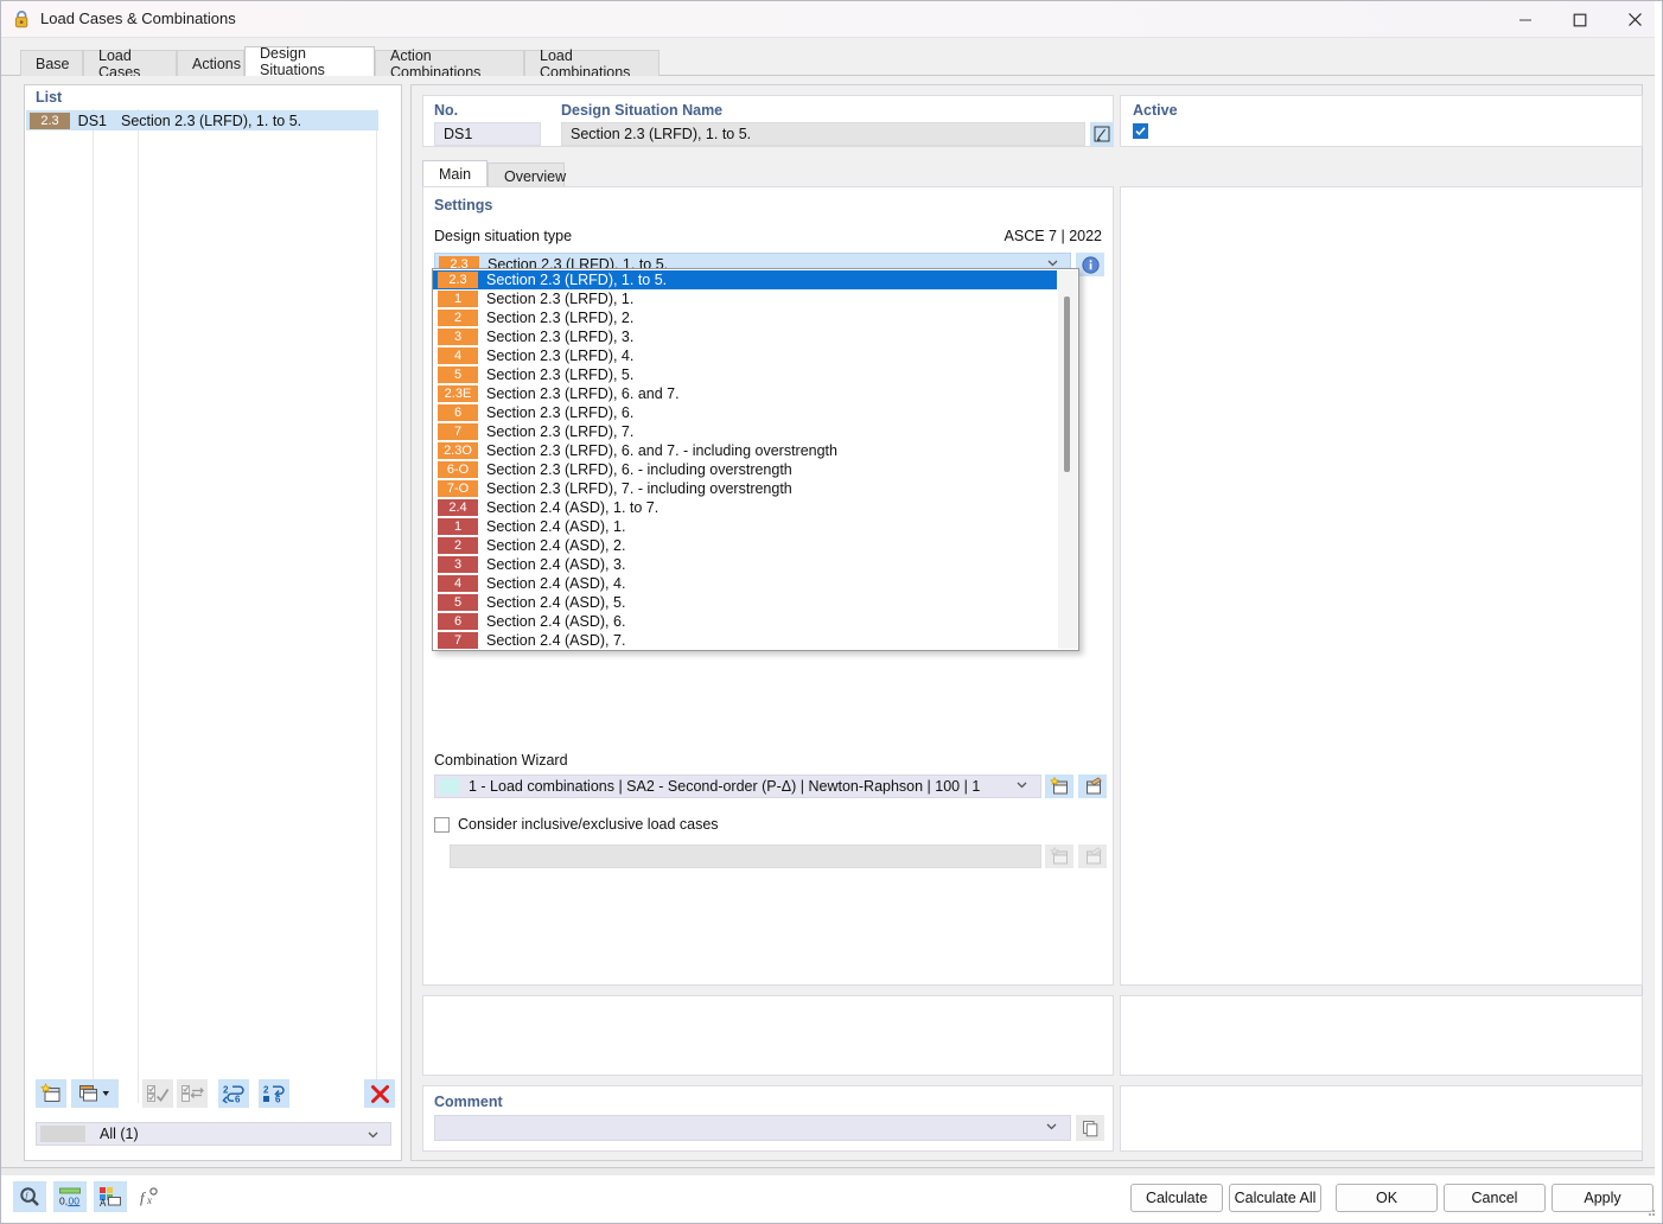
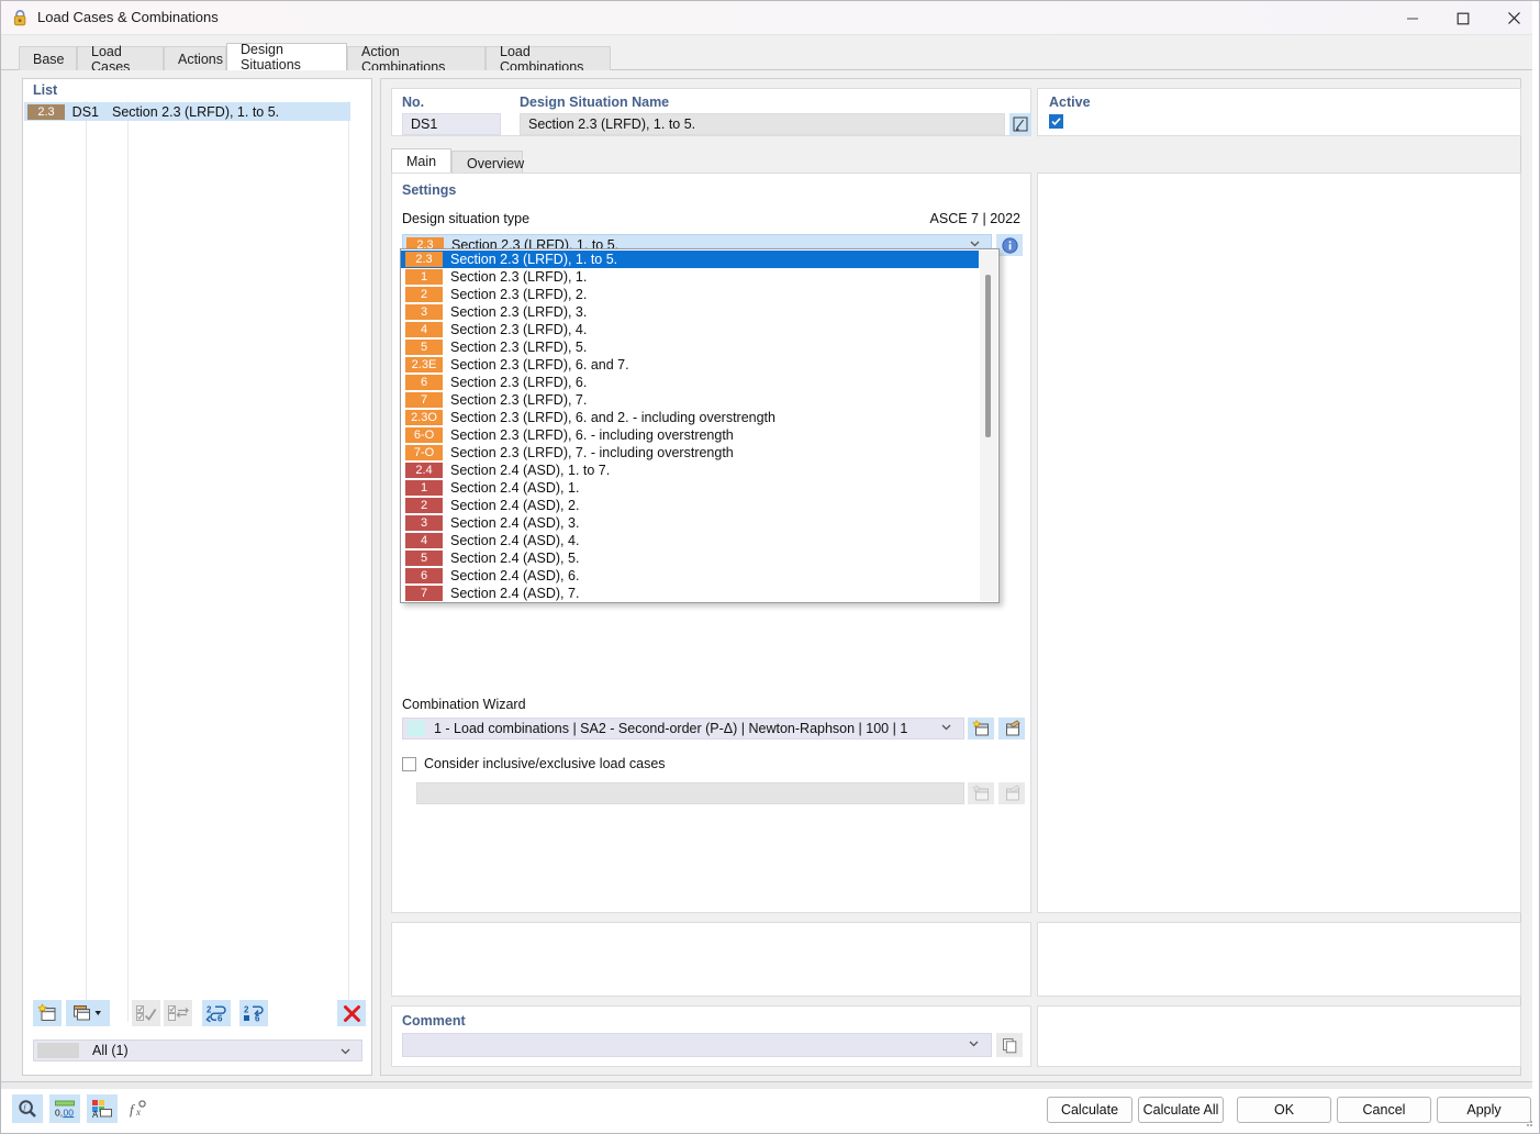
  Load Cases & Combinations
  Base
  Load Cases
  Actions
  Design Situations
  Action Combinations
  Load Combinations
  List
  2.3
  DS1
  Section 2.3 (LRFD), 1. to 5.
  2
  6
  2
  6
  All (1)
  No.
  DS1
  Design Situation Name
  Section 2.3 (LRFD), 1. to 5.
  Active
  Main
  Overview
  Settings
  Design situation type
  ASCE 7 | 2022
  2.3
  Section 2.3 (LRFD), 1. to 5.
  Combination Wizard
  1 - Load combinations | SA2 - Second-order (P-Δ) | Newton-Raphson | 100 | 1
  Consider inclusive/exclusive load cases
  Comment
  2.3
  Section 2.3 (LRFD), 1. to 5.
  1
  Section 2.3 (LRFD), 1.
  2
  Section 2.3 (LRFD), 2.
  3
  Section 2.3 (LRFD), 3.
  4
  Section 2.3 (LRFD), 4.
  5
  Section 2.3 (LRFD), 5.
  2.3E
  Section 2.3 (LRFD), 6. and 7.
  6
  Section 2.3 (LRFD), 6.
  7
  Section 2.3 (LRFD), 7.
  2.3O
- Section 2.3 (LRFD), 6. and 7. - including overstrength
+ Section 2.3 (LRFD), 6. and 2. - including overstrength
  6-O
  Section 2.3 (LRFD), 6. - including overstrength
  7-O
  Section 2.3 (LRFD), 7. - including overstrength
  2.4
  Section 2.4 (ASD), 1. to 7.
  1
  Section 2.4 (ASD), 1.
  2
  Section 2.4 (ASD), 2.
  3
  Section 2.4 (ASD), 3.
  4
  Section 2.4 (ASD), 4.
  5
  Section 2.4 (ASD), 5.
  6
  Section 2.4 (ASD), 6.
  7
  Section 2.4 (ASD), 7.
  f
  0,
  00
  A
  f
  x
  Calculate
  Calculate All
  OK
  Cancel
  Apply
